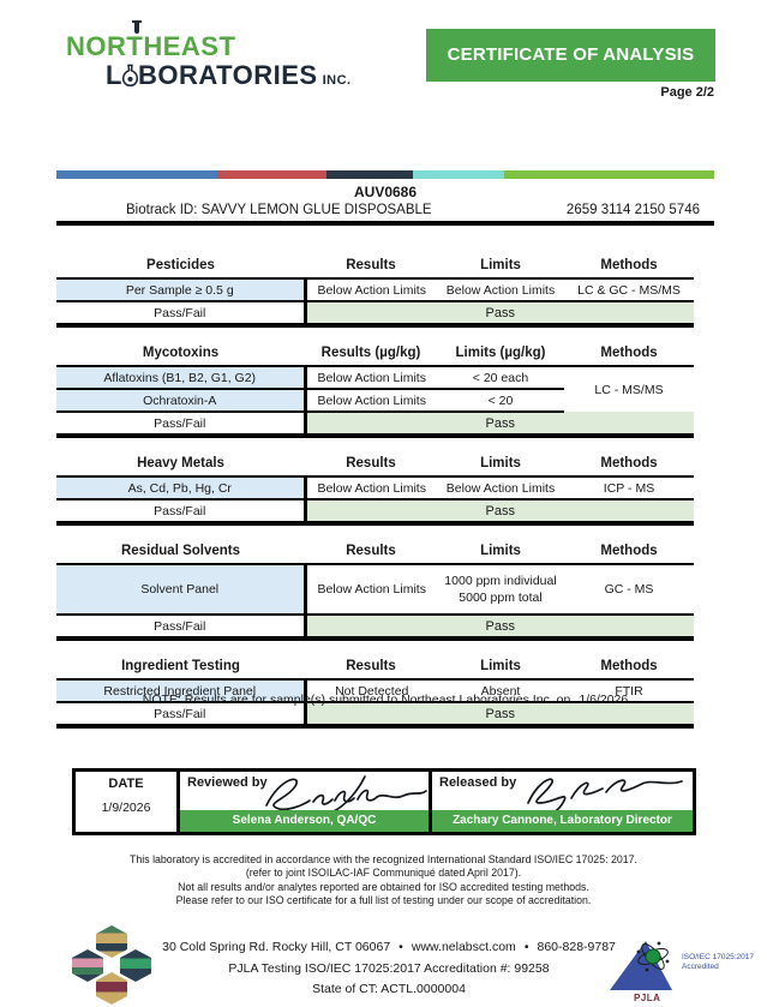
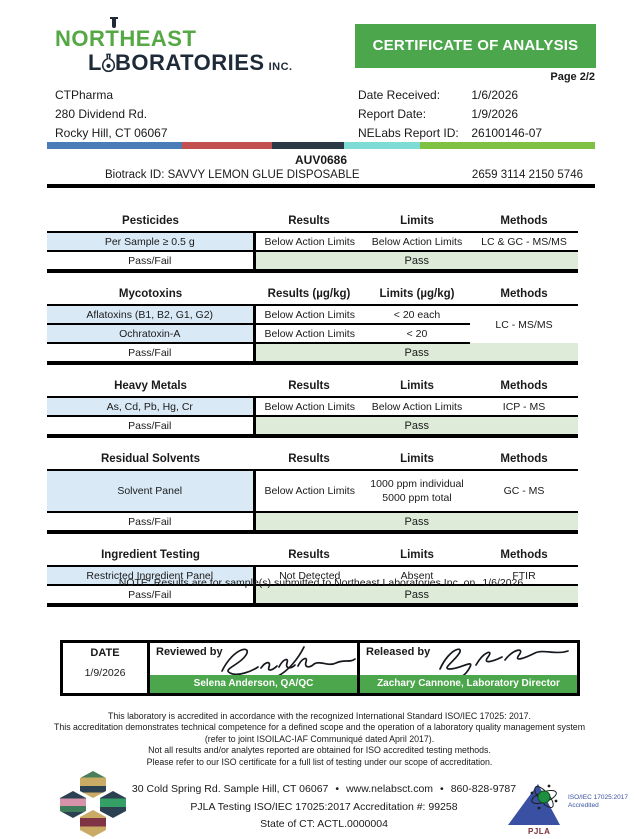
  NORTHEAST
  L BORATORIES INC.
  CERTIFICATE OF ANALYSIS
  Page 2/2
+ CTPharma
+ 280 Dividend Rd.
+ Rocky Hill, CT 06067
+ Date Received: 1/6/2026
+ Report Date: 1/9/2026
+ NELabs Report ID: 26100146-07
  AUV0686
  2659 3114 2150 5746
  Biotrack ID: SAVVY LEMON GLUE DISPOSABLE
  Pesticides	Results	Limits	Methods
  Per Sample ≥ 0.5 g	Below Action Limits	Below Action Limits	LC & GC - MS/MS
  Pass/Fail	Pass
  Mycotoxins	Results (µg/kg)	Limits (µg/kg)	Methods
  Aflatoxins (B1, B2, G1, G2)	Below Action Limits	< 20 each	LC - MS/MS
  Ochratoxin-A	Below Action Limits	< 20
  Pass/Fail	Pass
  Heavy Metals	Results	Limits	Methods
  As, Cd, Pb, Hg, Cr	Below Action Limits	Below Action Limits	ICP - MS
  Pass/Fail	Pass
  Residual Solvents	Results	Limits	Methods
  Solvent Panel	Below Action Limits	1000 ppm individual 5000 ppm total	GC - MS
  Pass/Fail	Pass
  Ingredient Testing	Results	Limits	Methods
  Restricted Ingredient Panel	Not Detected	Absent	FTIR
  Pass/Fail	Pass
  NOTE: Results are for sample(s) submitted to Northeast Laboratories Inc. on 1/6/2026
  DATE
  1/9/2026
  Reviewed by
  Selena Anderson, QA/QC
  Released by
  Zachary Cannone, Laboratory Director
  This laboratory is accredited in accordance with the recognized International Standard ISO/IEC 17025: 2017.
+ This accreditation demonstrates technical competence for a defined scope and the operation of a laboratory quality management system
  (refer to joint ISOILAC-IAF Communiqué dated April 2017).
  Not all results and/or analytes reported are obtained for ISO accredited testing methods.
  Please refer to our ISO certificate for a full list of testing under our scope of accreditation.
- 30 Cold Spring Rd. Rocky Hill, CT 06067 • www.nelabsct.com • 860-828-9787
+ 30 Cold Spring Rd. Sample Hill, CT 06067 • www.nelabsct.com • 860-828-9787
  PJLA Testing ISO/IEC 17025:2017 Accreditation #: 99258
  State of CT: ACTL.0000004
  PJLA
